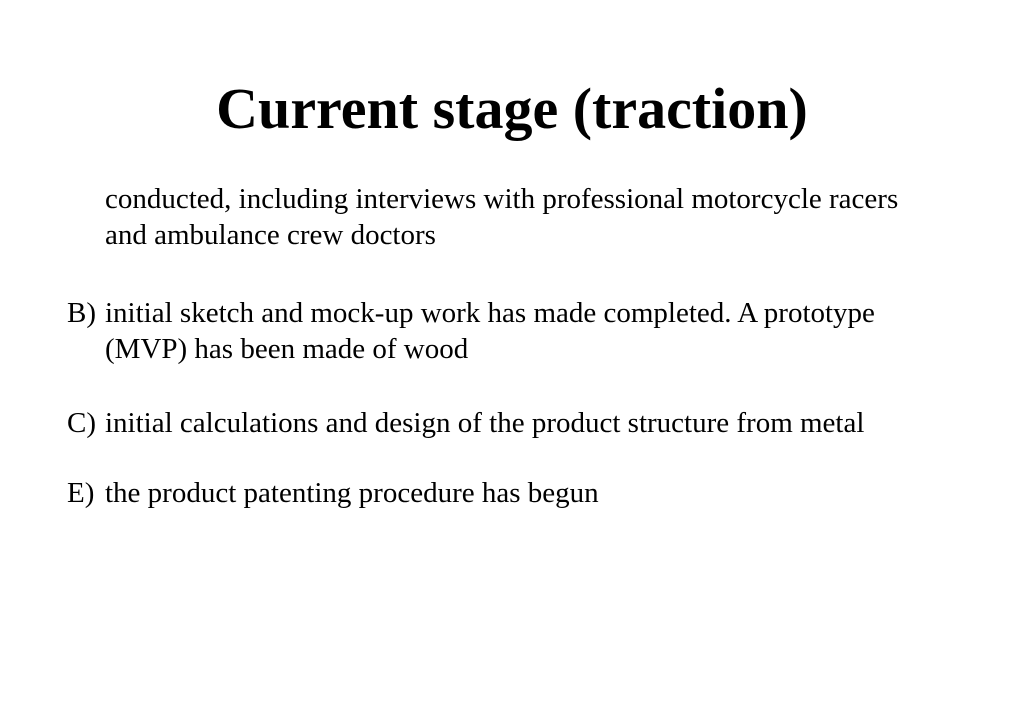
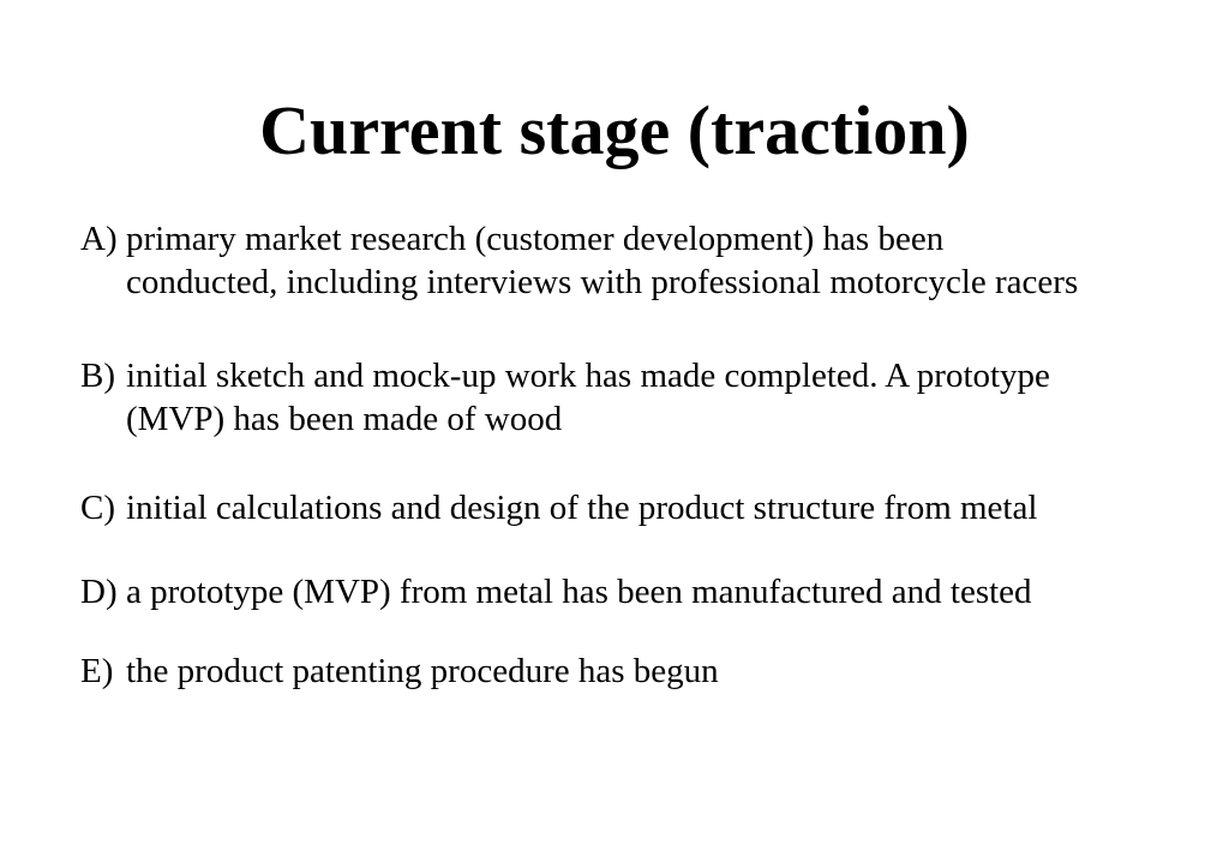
  Current stage (traction)
+ A) primary market research (customer development) has been
  conducted, including interviews with professional motorcycle racers
- and ambulance crew doctors
  B) initial sketch and mock-up work has made completed. A prototype
  (MVP) has been made of wood
  C) initial calculations and design of the product structure from metal
+ D) a prototype (MVP) from metal has been manufactured and tested
  E) the product patenting procedure has begun
